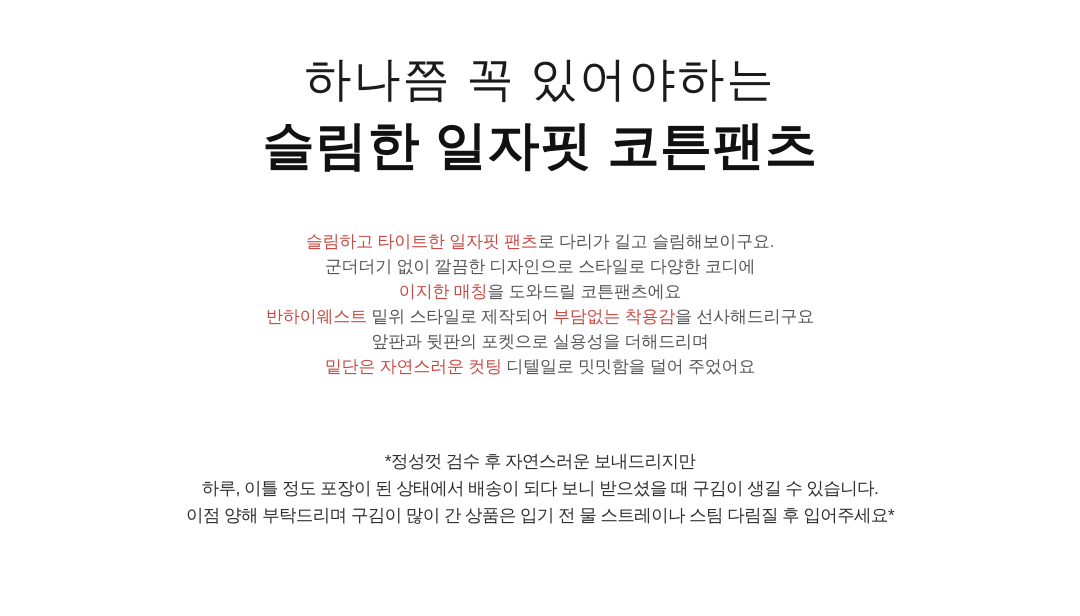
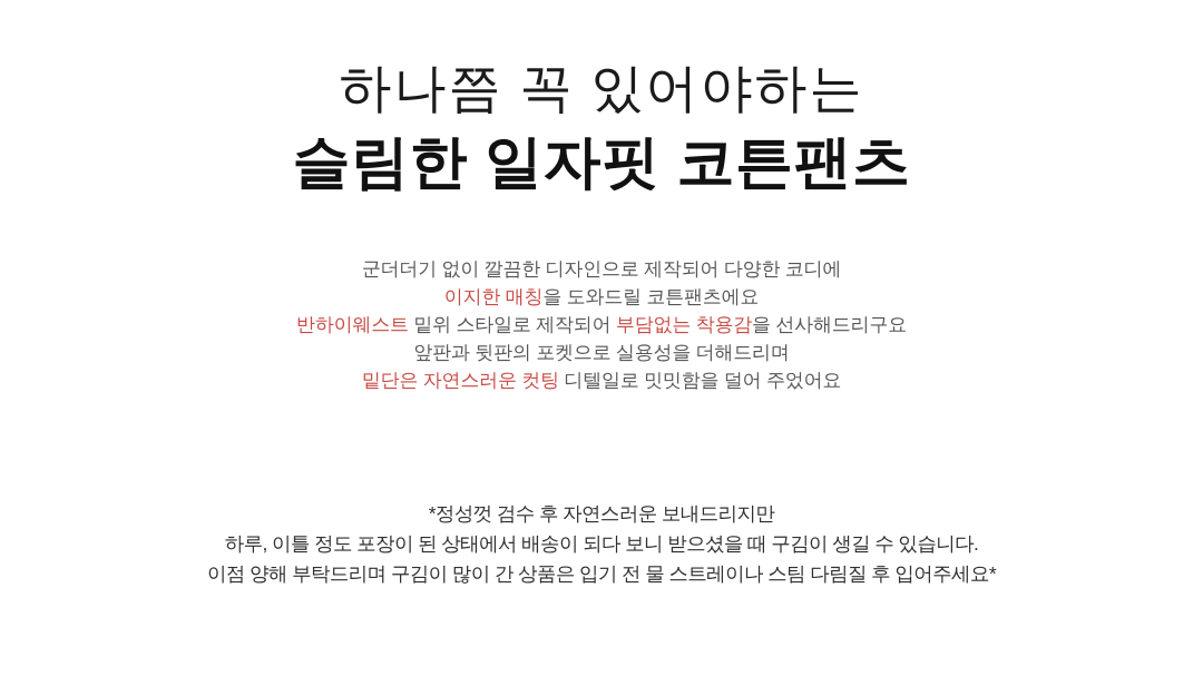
  하나쯤 꼭 있어야하는
  슬림한 일자핏 코튼팬츠
- 슬림하고 타이트한 일자핏 팬츠로 다리가 길고 슬림해보이구요.
- 군더더기 없이 깔끔한 디자인으로 스타일로 다양한 코디에
+ 군더더기 없이 깔끔한 디자인으로 제작되어 다양한 코디에
  이지한 매칭을 도와드릴 코튼팬츠에요
  반하이웨스트 밑위 스타일로 제작되어 부담없는 착용감을 선사해드리구요
  앞판과 뒷판의 포켓으로 실용성을 더해드리며
  밑단은 자연스러운 컷팅 디텔일로 밋밋함을 덜어 주었어요
  *정성껏 검수 후 자연스러운 보내드리지만
  하루, 이틀 정도 포장이 된 상태에서 배송이 되다 보니 받으셨을 때 구김이 생길 수 있습니다.
  이점 양해 부탁드리며 구김이 많이 간 상품은 입기 전 물 스트레이나 스팀 다림질 후 입어주세요*
